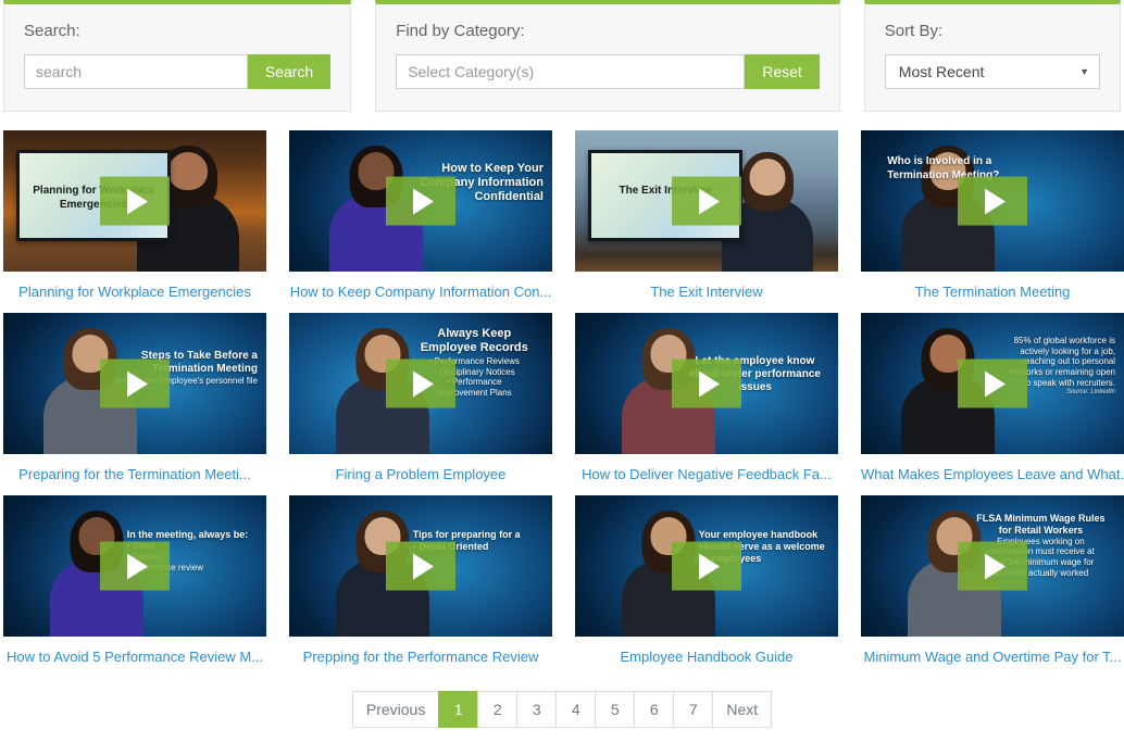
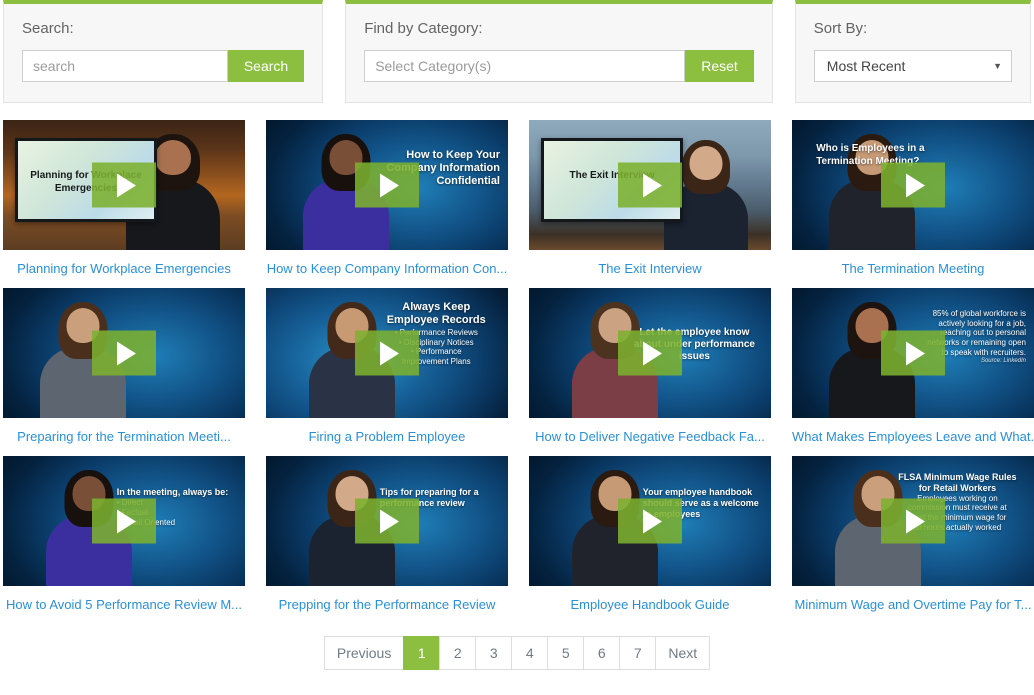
  Search:
  search
  Search
  Find by Category:
  Select Category(s)
  Reset
  Sort By:
  Most Recent
  ▼
  Planning for Workplace Emergencies
  Planning for Workplace Emergencies
  How to Keep Your
  Company Information
  Confidential
  How to Keep Company Information Con...
  The Exit Interview
  The Exit Interview
- Who is Involved in a
+ Who is Employees in a
  Termination Meeting?
  The Termination Meeting
- Steps to Take Before a
- Termination Meeting
- Review the employee's personnel file
  Preparing for the Termination Meeti...
  Always Keep
  Employee Records
  • Performance Reviews
  • Disciplinary Notices
  • Performance
  Improvement Plans
  Firing a Problem Employee
  Let the employee know
  about under performance
  issues
  How to Deliver Negative Feedback Fa...
  85% of global workforce is
  actively looking for a job,
  reaching out to personal
  networks or remaining open
  to speak with recruiters.
  What Makes Employees Leave and What.
  In the meeting, always be:
  • Direct
  • Factual
- performance review
+ • Detail Oriented
  How to Avoid 5 Performance Review M...
  Tips for preparing for a
- • Detail Oriented
+ performance review
  Prepping for the Performance Review
  Your employee handbook
  should serve as a welcome
  to employees
  Employee Handbook Guide
  FLSA Minimum Wage Rules
  for Retail Workers
  Employees working on
  commission must receive at
  least the minimum wage for
  all hours actually worked
  Minimum Wage and Overtime Pay for T...
  Previous
  1
  2
  3
  4
  5
  6
  7
  Next
